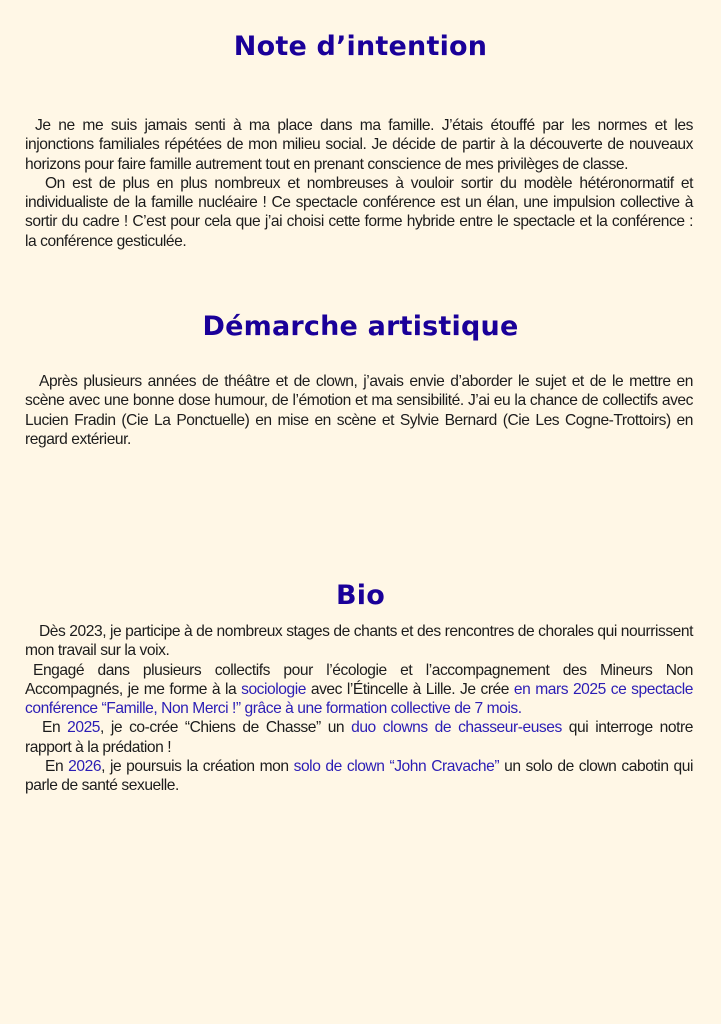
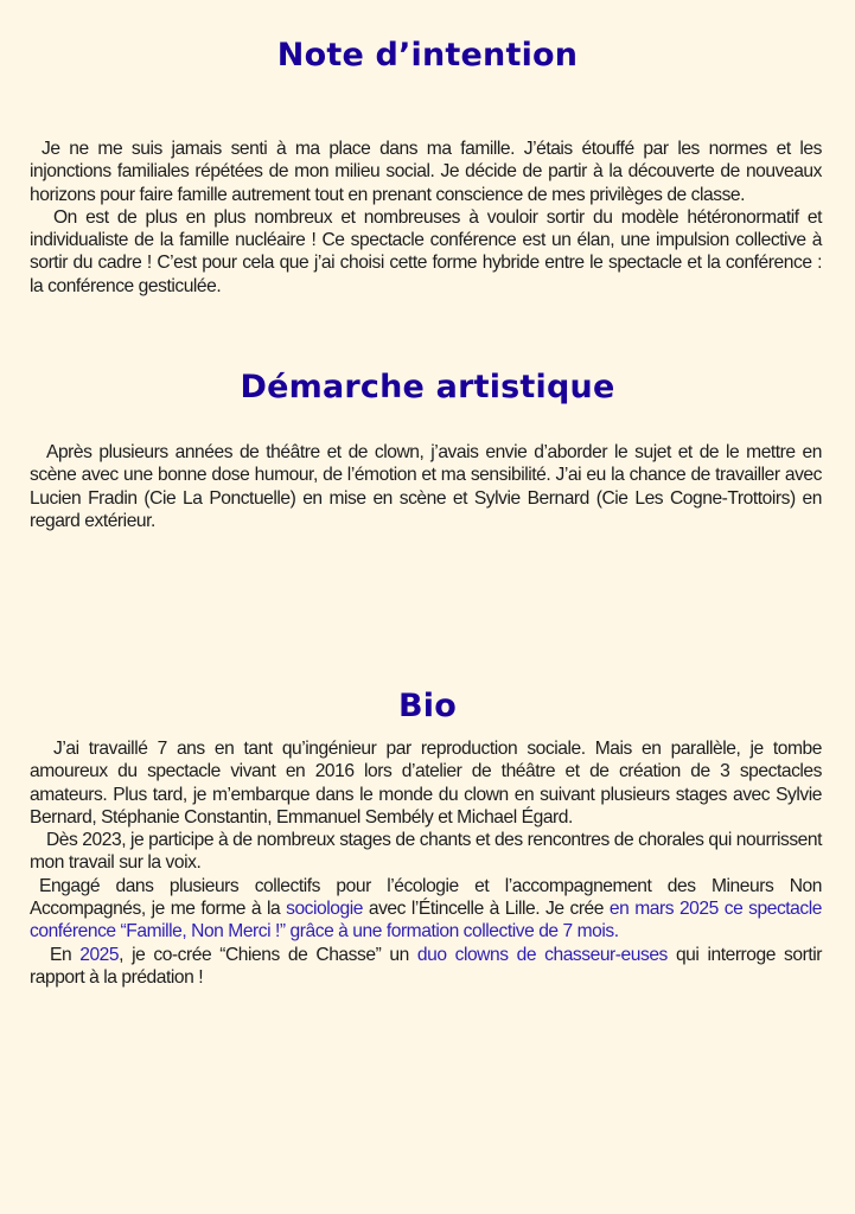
  Note d’intention
  Je ne me suis jamais senti à ma place dans ma famille. J’étais étouffé par les normes et les injonctions familiales répétées de mon milieu social. Je décide de partir à la découverte de nouveaux horizons pour faire famille autrement tout en prenant conscience de mes privilèges de classe.
  On est de plus en plus nombreux et nombreuses à vouloir sortir du modèle hétéronormatif et individualiste de la famille nucléaire ! Ce spectacle conférence est un élan, une impulsion collective à sortir du cadre ! C’est pour cela que j’ai choisi cette forme hybride entre le spectacle et la conférence : la conférence gesticulée.
  Démarche artistique
- Après plusieurs années de théâtre et de clown, j’avais envie d’aborder le sujet et de le mettre en scène avec une bonne dose humour, de l’émotion et ma sensibilité. J’ai eu la chance de collectifs avec Lucien Fradin (Cie La Ponctuelle) en mise en scène et Sylvie Bernard (Cie Les Cogne-Trottoirs) en regard extérieur.
+ Après plusieurs années de théâtre et de clown, j’avais envie d’aborder le sujet et de le mettre en scène avec une bonne dose humour, de l’émotion et ma sensibilité. J’ai eu la chance de travailler avec Lucien Fradin (Cie La Ponctuelle) en mise en scène et Sylvie Bernard (Cie Les Cogne-Trottoirs) en regard extérieur.
  Bio
+ J’ai travaillé 7 ans en tant qu’ingénieur par reproduction sociale. Mais en parallèle, je tombe amoureux du spectacle vivant en 2016 lors d’atelier de théâtre et de création de 3 spectacles amateurs. Plus tard, je m’embarque dans le monde du clown en suivant plusieurs stages avec Sylvie Bernard, Stéphanie Constantin, Emmanuel Sembély et Michael Égard.
  Dès 2023, je participe à de nombreux stages de chants et des rencontres de chorales qui nourrissent mon travail sur la voix.
  Engagé dans plusieurs collectifs pour l’écologie et l’accompagnement des Mineurs Non Accompagnés, je me forme à la sociologie avec l’Étincelle à Lille. Je crée en mars 2025 ce spectacle conférence “Famille, Non Merci !” grâce à une formation collective de 7 mois.
- En 2025, je co-crée “Chiens de Chasse” un duo clowns de chasseur-euses qui interroge notre rapport à la prédation !
+ En 2025, je co-crée “Chiens de Chasse” un duo clowns de chasseur-euses qui interroge sortir rapport à la prédation !
- En 2026, je poursuis la création mon solo de clown “John Cravache” un solo de clown cabotin qui parle de santé sexuelle.
